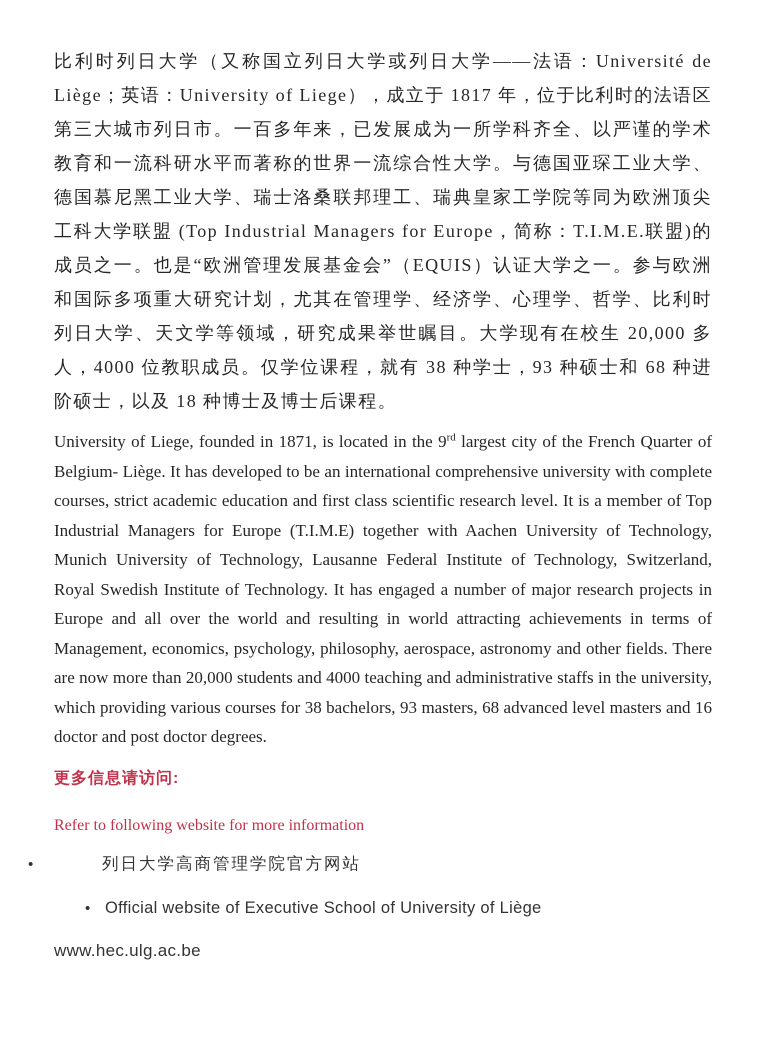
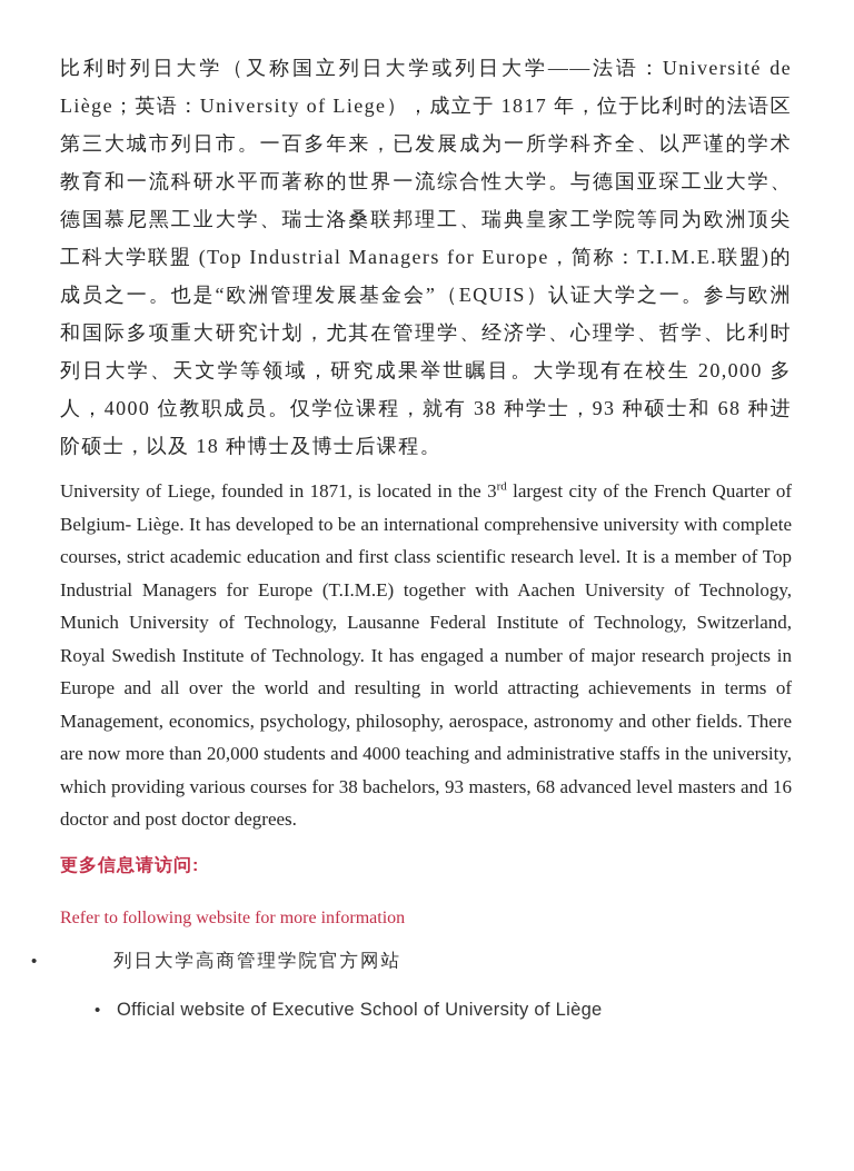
  比利时列日大学（又称国立列日大学或列日大学——法语：Université de Liège；英语：University of Liege），成立于 1817 年，位于比利时的法语区第三大城市列日市。一百多年来，已发展成为一所学科齐全、以严谨的学术教育和一流科研水平而著称的世界一流综合性大学。与德国亚琛工业大学、德国慕尼黑工业大学、瑞士洛桑联邦理工、瑞典皇家工学院等同为欧洲顶尖工科大学联盟 (Top Industrial Managers for Europe，简称：T.I.M.E.联盟)的成员之一。也是“欧洲管理发展基金会”（EQUIS）认证大学之一。参与欧洲和国际多项重大研究计划，尤其在管理学、经济学、心理学、哲学、比利时列日大学、天文学等领域，研究成果举世瞩目。大学现有在校生 20,000 多人，4000 位教职成员。仅学位课程，就有 38 种学士，93 种硕士和 68 种进阶硕士，以及 18 种博士及博士后课程。
- University of Liege, founded in 1871, is located in the 9rd largest city of the French Quarter of Belgium- Liège. It has developed to be an international comprehensive university with complete courses, strict academic education and first class scientific research level. It is a member of Top Industrial Managers for Europe (T.I.M.E) together with Aachen University of Technology, Munich University of Technology, Lausanne Federal Institute of Technology, Switzerland, Royal Swedish Institute of Technology. It has engaged a number of major research projects in Europe and all over the world and resulting in world attracting achievements in terms of Management, economics, psychology, philosophy, aerospace, astronomy and other fields. There are now more than 20,000 students and 4000 teaching and administrative staffs in the university, which providing various courses for 38 bachelors, 93 masters, 68 advanced level masters and 16 doctor and post doctor degrees.
+ University of Liege, founded in 1871, is located in the 3rd largest city of the French Quarter of Belgium- Liège. It has developed to be an international comprehensive university with complete courses, strict academic education and first class scientific research level. It is a member of Top Industrial Managers for Europe (T.I.M.E) together with Aachen University of Technology, Munich University of Technology, Lausanne Federal Institute of Technology, Switzerland, Royal Swedish Institute of Technology. It has engaged a number of major research projects in Europe and all over the world and resulting in world attracting achievements in terms of Management, economics, psychology, philosophy, aerospace, astronomy and other fields. There are now more than 20,000 students and 4000 teaching and administrative staffs in the university, which providing various courses for 38 bachelors, 93 masters, 68 advanced level masters and 16 doctor and post doctor degrees.
  更多信息请访问:
  Refer to following website for more information
  •
  列日大学高商管理学院官方网站
  •
  Official website of Executive School of University of Liège
- www.hec.ulg.ac.be
